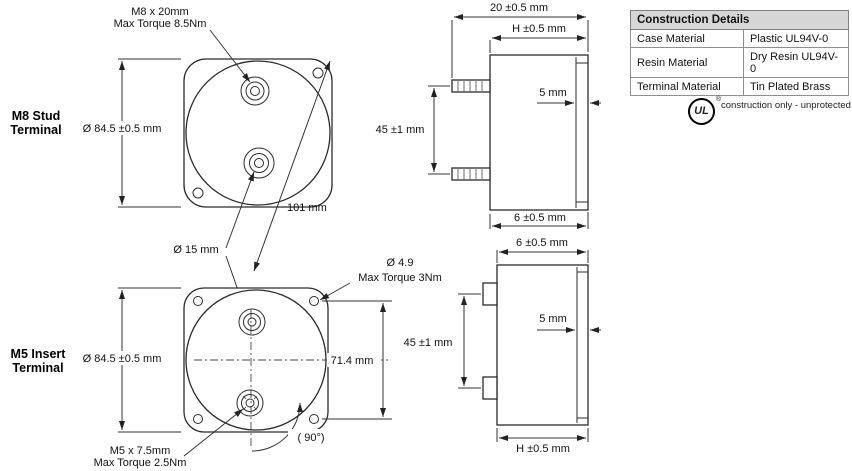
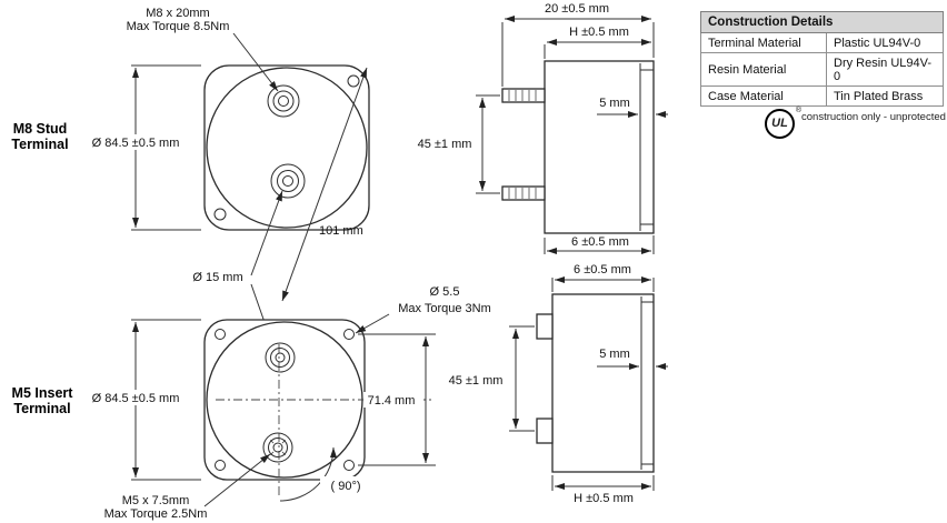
  101 mm
  M8 x 20mm
  Max Torque 8.5Nm
  Ø 84.5 ±0.5 mm
  Ø 15 mm
  Ø 84.5 ±0.5 mm
  71.4 mm
  ( 90°)
  M5 x 7.5mm
  Max Torque 2.5Nm
- Ø 4.9
+ Ø 5.5
  Max Torque 3Nm
  20 ±0.5 mm
  H ±0.5 mm
  45 ±1 mm
  5 mm
  6 ±0.5 mm
  6 ±0.5 mm
  45 ±1 mm
  5 mm
  H ±0.5 mm
  M8 Stud
  Terminal
  M5 Insert
  Terminal
  Construction Details
- Case Material	Plastic UL94V-0
+ Terminal Material	Plastic UL94V-0
  Resin Material	Dry Resin UL94V-0
- Terminal Material	Tin Plated Brass
+ Case Material	Tin Plated Brass
  UL
  construction only - unprotected
